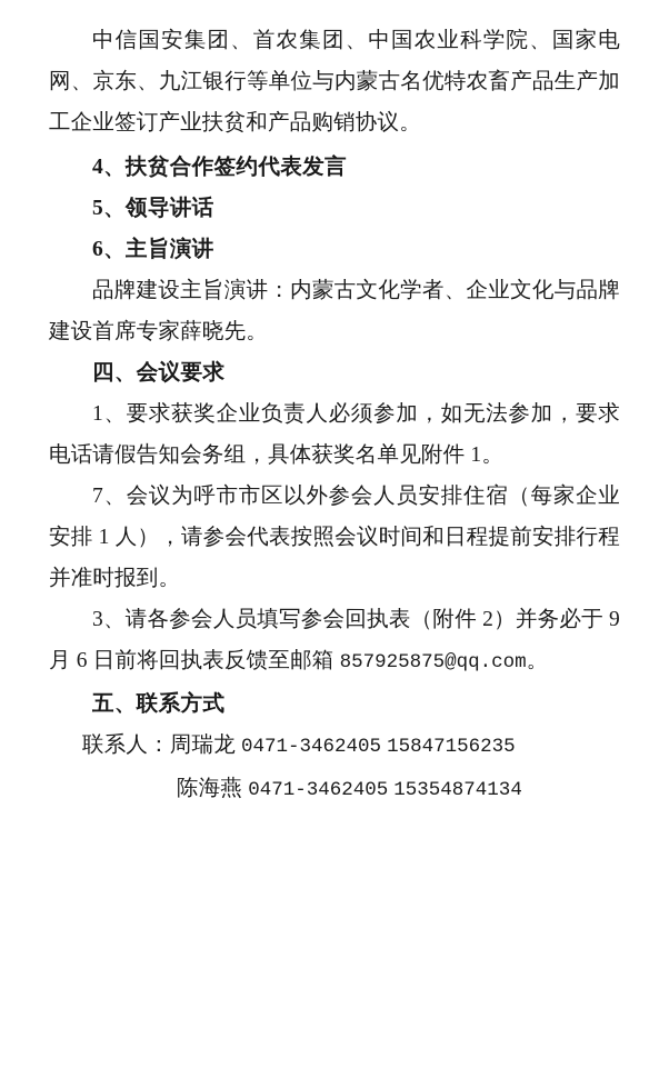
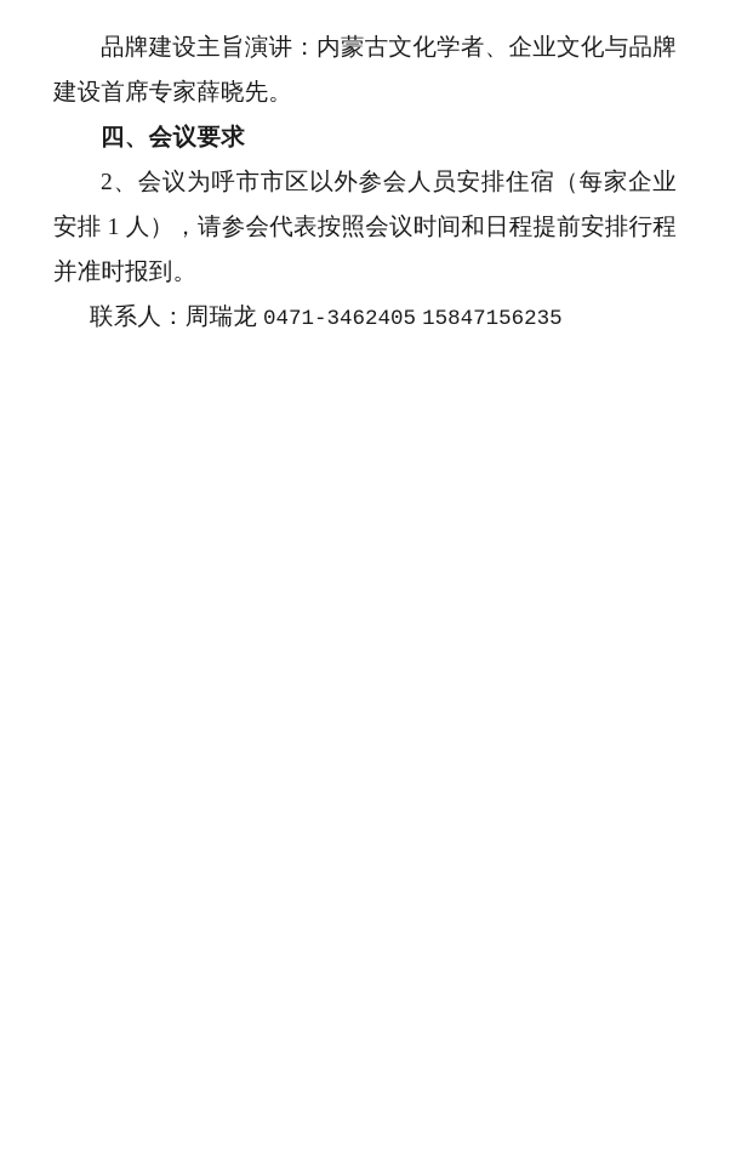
- 中信国安集团、首农集团、中国农业科学院、国家电网、京东、九江银行等单位与内蒙古名优特农畜产品生产加工企业签订产业扶贫和产品购销协议。
- 4、扶贫合作签约代表发言
- 5、领导讲话
- 6、主旨演讲
  品牌建设主旨演讲：内蒙古文化学者、企业文化与品牌建设首席专家薛晓先。
  四、会议要求
- 1、要求获奖企业负责人必须参加，如无法参加，要求电话请假告知会务组，具体获奖名单见附件 1。
- 7、会议为呼市市区以外参会人员安排住宿（每家企业安排 1 人），请参会代表按照会议时间和日程提前安排行程并准时报到。
+ 2、会议为呼市市区以外参会人员安排住宿（每家企业安排 1 人），请参会代表按照会议时间和日程提前安排行程并准时报到。
- 3、请各参会人员填写参会回执表（附件 2）并务必于 9 月 6 日前将回执表反馈至邮箱 857925875@qq.com。
- 五、联系方式
  联系人：周瑞龙 0471-3462405 15847156235
- 陈海燕 0471-3462405 15354874134
